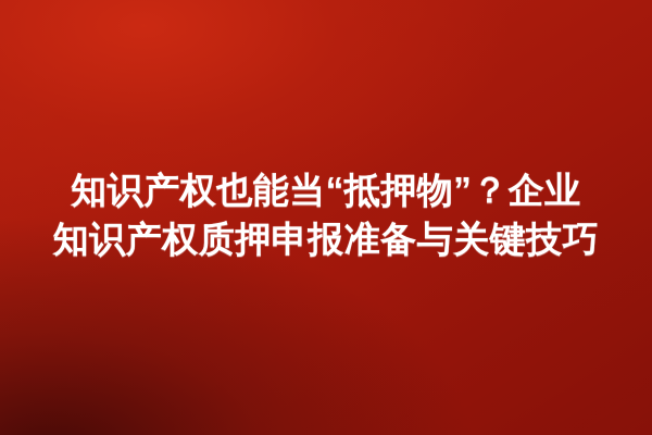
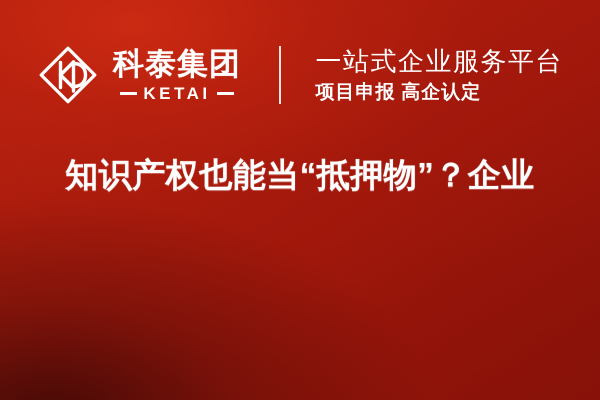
+ 科泰集团
+ KETAI
+ 一站式企业服务平台
+ 项目申报 高企认定
  知识产权也能当“抵押物”？企业
- 知识产权质押申报准备与关键技巧
